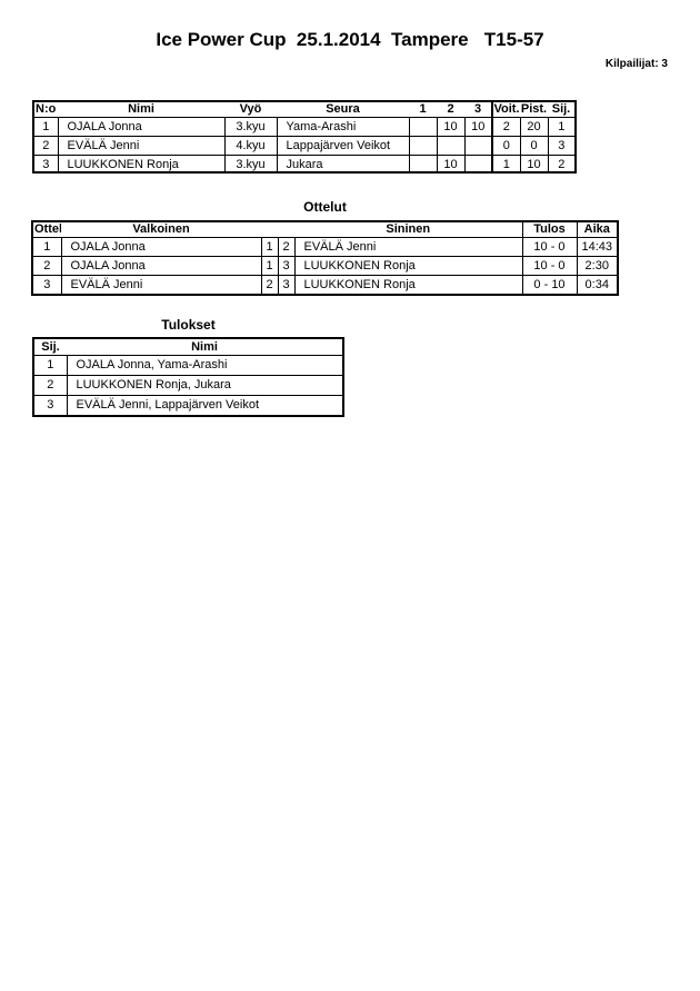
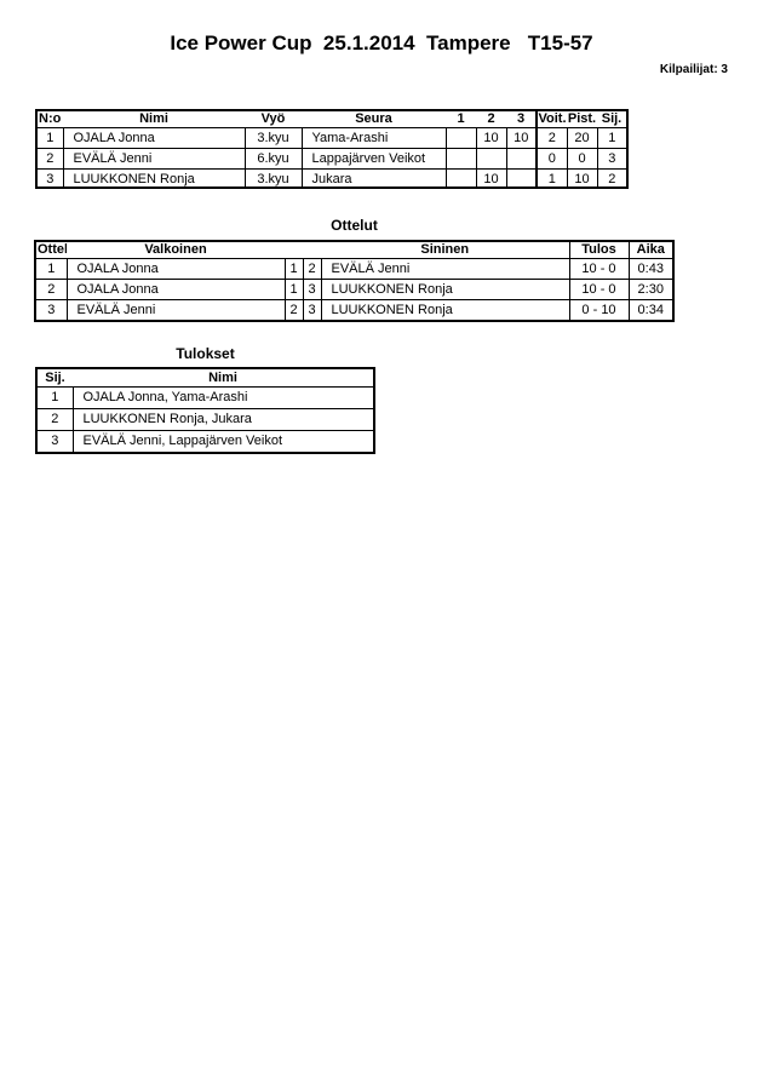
  Ice Power Cup 25.1.2014 Tampere T15-57
  Kilpailijat: 3
  N:o	Nimi	Vyö	Seura	1	2	3	Voit.	Pist.	Sij.
  1	OJALA Jonna	3.kyu	Yama-Arashi		10	10	2	20	1
- 2	EVÄLÄ Jenni	4.kyu	Lappajärven Veikot				0	0	3
+ 2	EVÄLÄ Jenni	6.kyu	Lappajärven Veikot				0	0	3
  3	LUUKKONEN Ronja	3.kyu	Jukara		10		1	10	2
  Ottelut
  Ottel	Valkoinen			Sininen	Tulos	Aika
- 1	OJALA Jonna	1	2	EVÄLÄ Jenni	10 - 0	14:43
+ 1	OJALA Jonna	1	2	EVÄLÄ Jenni	10 - 0	0:43
  2	OJALA Jonna	1	3	LUUKKONEN Ronja	10 - 0	2:30
  3	EVÄLÄ Jenni	2	3	LUUKKONEN Ronja	0 - 10	0:34
  Tulokset
  Sij.	Nimi
  1	OJALA Jonna, Yama-Arashi
  2	LUUKKONEN Ronja, Jukara
  3	EVÄLÄ Jenni, Lappajärven Veikot
